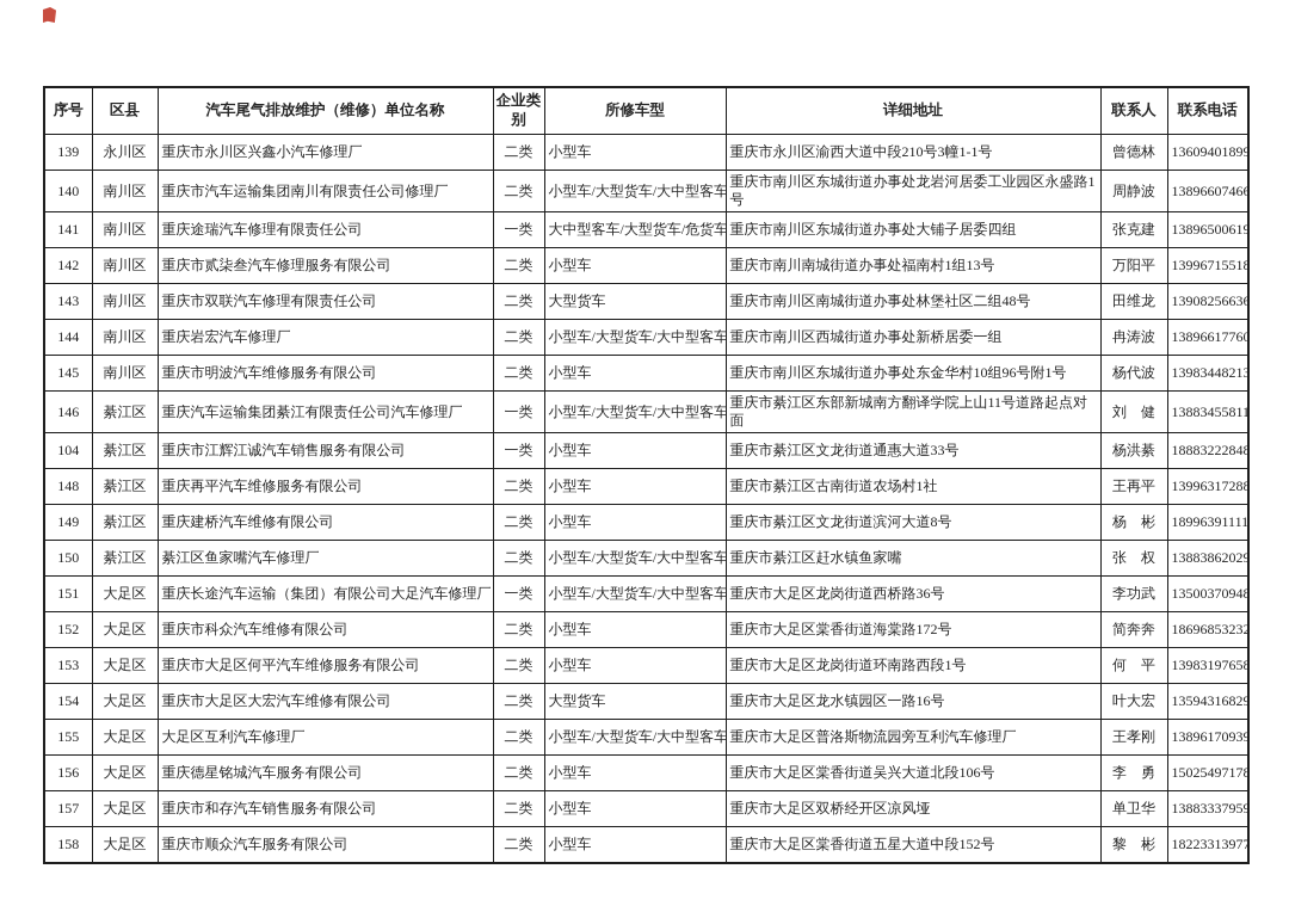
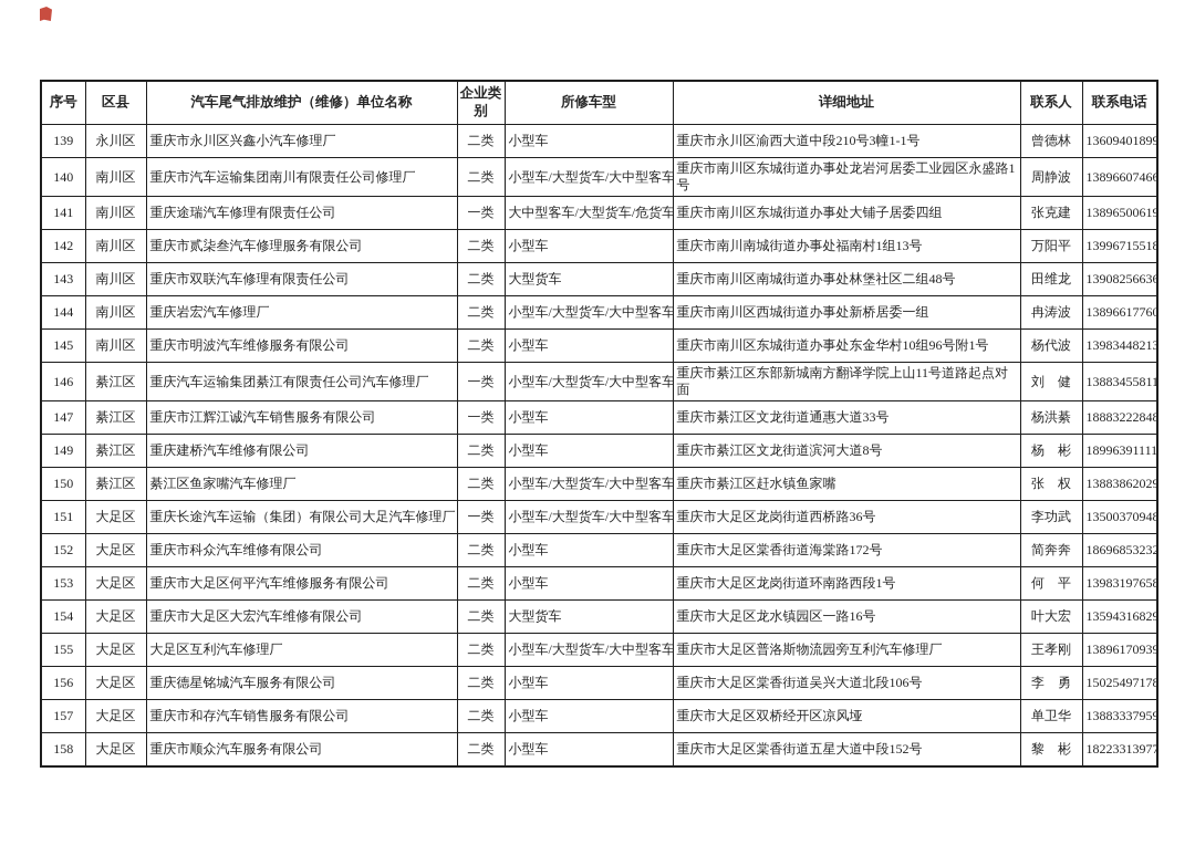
  序号	区县	汽车尾气排放维护（维修）单位名称	企业类别	所修车型	详细地址	联系人	联系电话
  139	永川区	重庆市永川区兴鑫小汽车修理厂	二类	小型车	重庆市永川区渝西大道中段210号3幢1-1号	曾德林	13609401899
  140	南川区	重庆市汽车运输集团南川有限责任公司修理厂	二类	小型车/大型货车/大中型客车	重庆市南川区东城街道办事处龙岩河居委工业园区永盛路1号	周静波	13896607466
  141	南川区	重庆途瑞汽车修理有限责任公司	一类	大中型客车/大型货车/危货车	重庆市南川区东城街道办事处大铺子居委四组	张克建	13896500619
  142	南川区	重庆市贰柒叁汽车修理服务有限公司	二类	小型车	重庆市南川南城街道办事处福南村1组13号	万阳平	13996715518
  143	南川区	重庆市双联汽车修理有限责任公司	二类	大型货车	重庆市南川区南城街道办事处林堡社区二组48号	田维龙	13908256636
  144	南川区	重庆岩宏汽车修理厂	二类	小型车/大型货车/大中型客车	重庆市南川区西城街道办事处新桥居委一组	冉涛波	13896617760
  145	南川区	重庆市明波汽车维修服务有限公司	二类	小型车	重庆市南川区东城街道办事处东金华村10组96号附1号	杨代波	13983448213
  146	綦江区	重庆汽车运输集团綦江有限责任公司汽车修理厂	一类	小型车/大型货车/大中型客车	重庆市綦江区东部新城南方翻译学院上山11号道路起点对面	刘 健	13883455811
- 104	綦江区	重庆市江辉江诚汽车销售服务有限公司	一类	小型车	重庆市綦江区文龙街道通惠大道33号	杨洪綦	18883222848
+ 147	綦江区	重庆市江辉江诚汽车销售服务有限公司	一类	小型车	重庆市綦江区文龙街道通惠大道33号	杨洪綦	18883222848
- 148	綦江区	重庆再平汽车维修服务有限公司	二类	小型车	重庆市綦江区古南街道农场村1社	王再平	13996317288
  149	綦江区	重庆建桥汽车维修有限公司	二类	小型车	重庆市綦江区文龙街道滨河大道8号	杨 彬	18996391111
  150	綦江区	綦江区鱼家嘴汽车修理厂	二类	小型车/大型货车/大中型客车	重庆市綦江区赶水镇鱼家嘴	张 权	13883862029
  151	大足区	重庆长途汽车运输（集团）有限公司大足汽车修理厂	一类	小型车/大型货车/大中型客车	重庆市大足区龙岗街道西桥路36号	李功武	13500370948
  152	大足区	重庆市科众汽车维修有限公司	二类	小型车	重庆市大足区棠香街道海棠路172号	简奔奔	18696853232
  153	大足区	重庆市大足区何平汽车维修服务有限公司	二类	小型车	重庆市大足区龙岗街道环南路西段1号	何 平	13983197658
  154	大足区	重庆市大足区大宏汽车维修有限公司	二类	大型货车	重庆市大足区龙水镇园区一路16号	叶大宏	13594316829
  155	大足区	大足区互利汽车修理厂	二类	小型车/大型货车/大中型客车	重庆市大足区普洛斯物流园旁互利汽车修理厂	王孝刚	13896170939
  156	大足区	重庆德星铭城汽车服务有限公司	二类	小型车	重庆市大足区棠香街道吴兴大道北段106号	李 勇	15025497178
  157	大足区	重庆市和存汽车销售服务有限公司	二类	小型车	重庆市大足区双桥经开区凉风垭	单卫华	13883337959
  158	大足区	重庆市顺众汽车服务有限公司	二类	小型车	重庆市大足区棠香街道五星大道中段152号	黎 彬	18223313977
